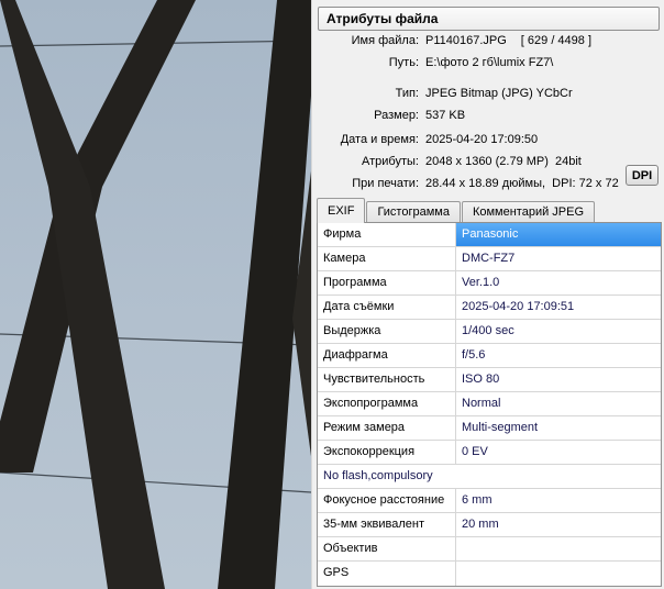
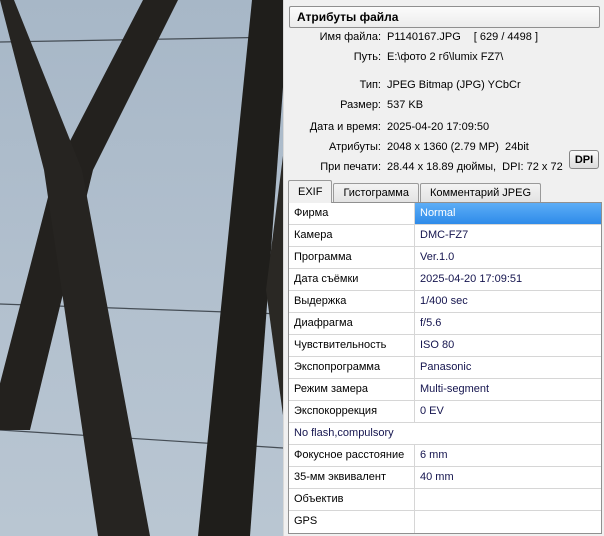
  Атрибуты файла
  Имя файла:
  P1140167.JPG [ 629 / 4498 ]
  Путь:
  E:\фото 2 гб\lumix FZ7\
  Тип:
  JPEG Bitmap (JPG) YCbCr
  Размер:
  537 KB
  Дата и время:
  2025-04-20 17:09:50
  Атрибуты:
  2048 x 1360 (2.79 MP) 24bit
  При печати:
  28.44 x 18.89 дюймы, DPI: 72 x 72
  DPI
  EXIF
  Гистограмма
  Комментарий JPEG
  Фирма
- Panasonic
+ Normal
  Камера
  DMC-FZ7
  Программа
  Ver.1.0
  Дата съёмки
  2025-04-20 17:09:51
  Выдержка
  1/400 sec
  Диафрагма
  f/5.6
  Чувствительность
  ISO 80
  Экспопрограмма
- Normal
+ Panasonic
  Режим замера
  Multi-segment
  Экспокоррекция
  0 EV
  No flash,compulsory
  Фокусное расстояние
  6 mm
  35-мм эквивалент
- 20 mm
+ 40 mm
  Объектив
  GPS
